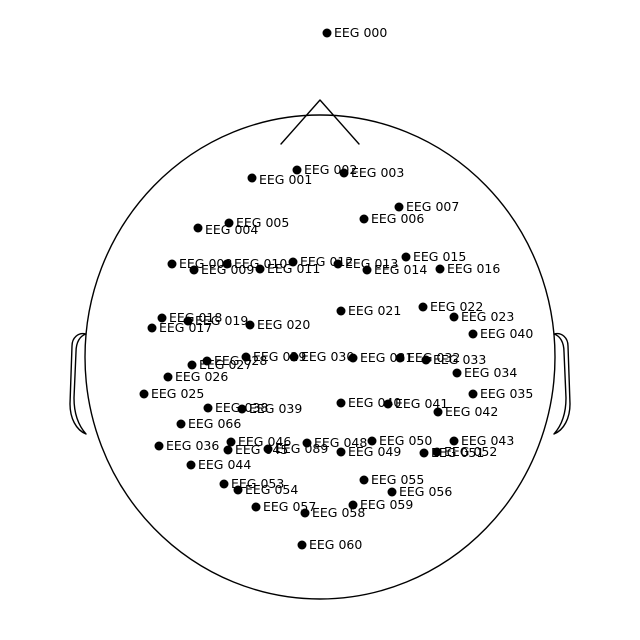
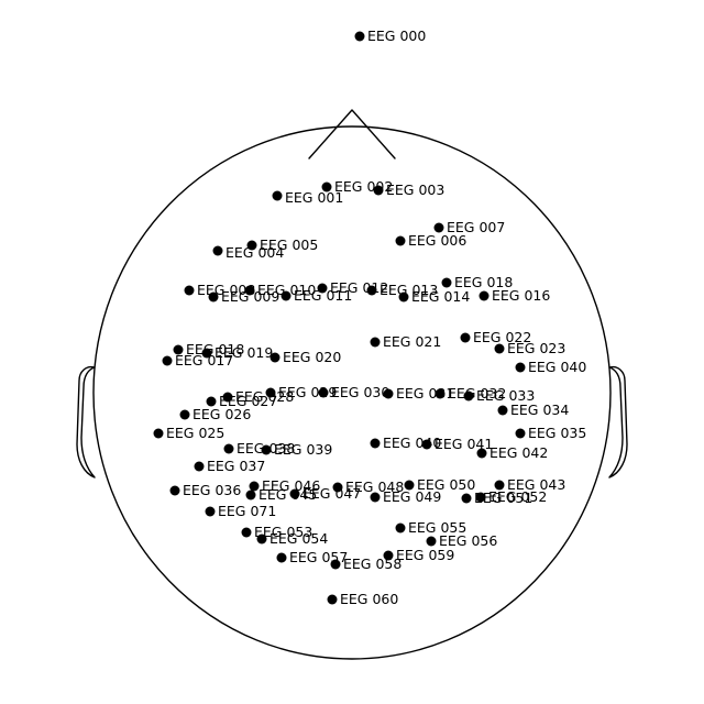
  EEG 000
  EEG 001
  EEG 02
  EEG 003
  EEG 004
  EEG 005
  EEG 006
  EEG 007
  EEG 00
  EEG 009
  EEG 010
  EEG 011
  EEG 013
  EEG 014
- EEG 015
+ EEG 018
  EEG 016
  EEG 017
  EE 018
  EEG 019
  EEG 020
  EEG 021
  EEG 022
  EEG 023
  EEG 040
  EEG 025
  EEG 026
  EG 027
  EEG28
  EEG 09
  EEG 03
  EEG 01
  EE 032
  EEG 033
  EEG 034
  EEG 035
  EEG 036
- EEG 066
+ EEG 037
  EEG 038
  EEG 039
  EEG 00
  EEG 041
  EEG 042
  EEG 043
- EEG 044
+ EEG 071
  EEG45
  EEG 046
- EEG 089
+ EEG 047
  EEG 048
  EEG 049
  EEG 050
  EG 051
  EEG 052
  EEG 053
  EEG 054
  EEG 055
  EEG 056
  EEG 057
  EEG 058
  EEG 059
  EEG 060
